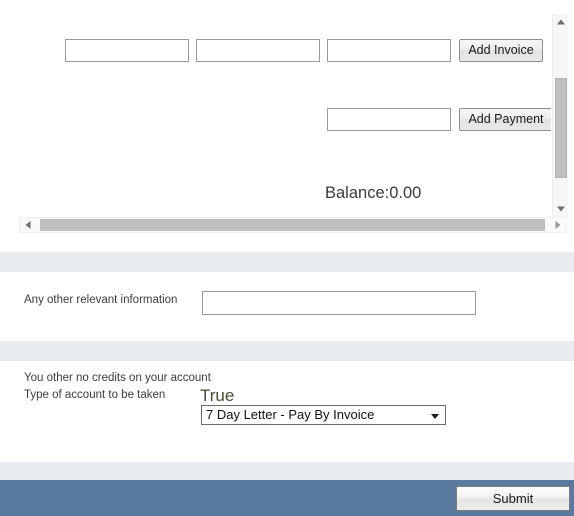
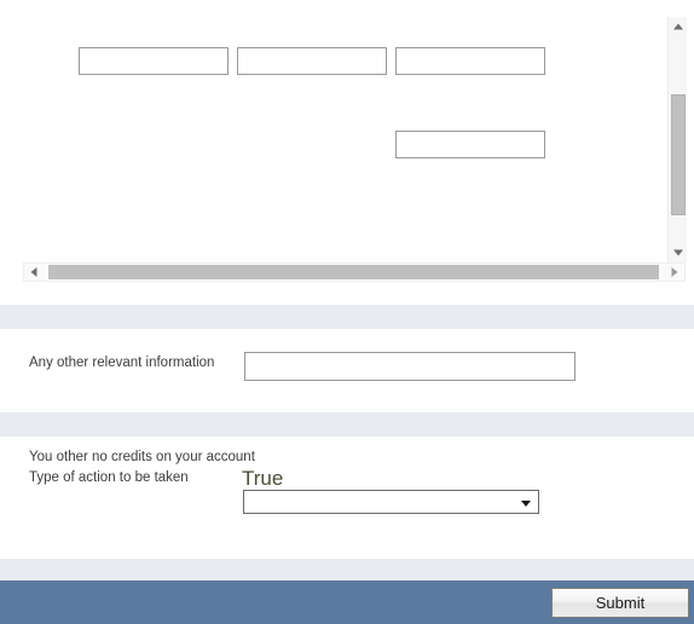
- Add Invoice
- Add Payment
- Balance:0.00
  Any other relevant information
  You other no credits on your account
- Type of account to be taken
+ Type of action to be taken
  True
- 7 Day Letter - Pay By Invoice
  Submit
